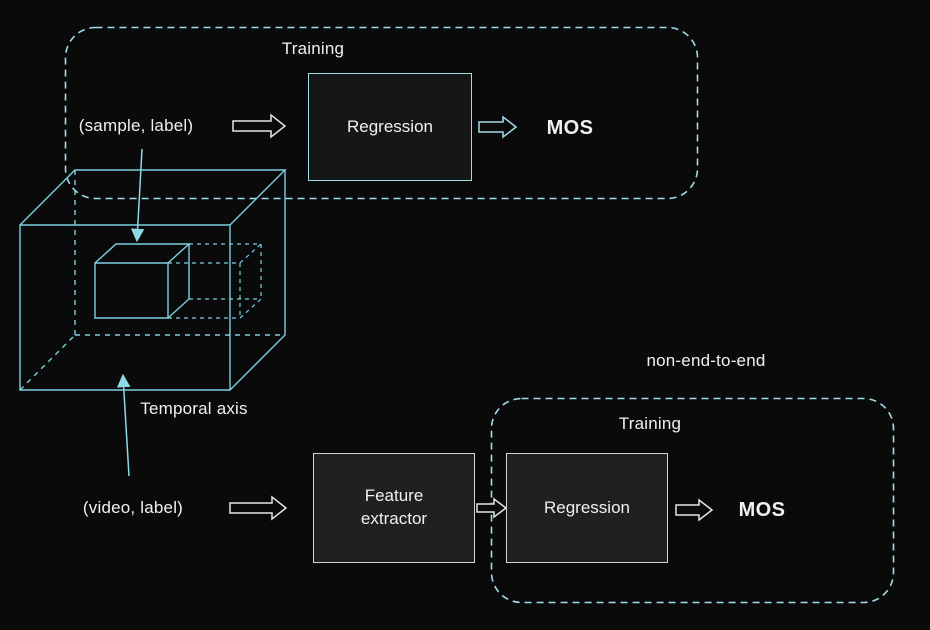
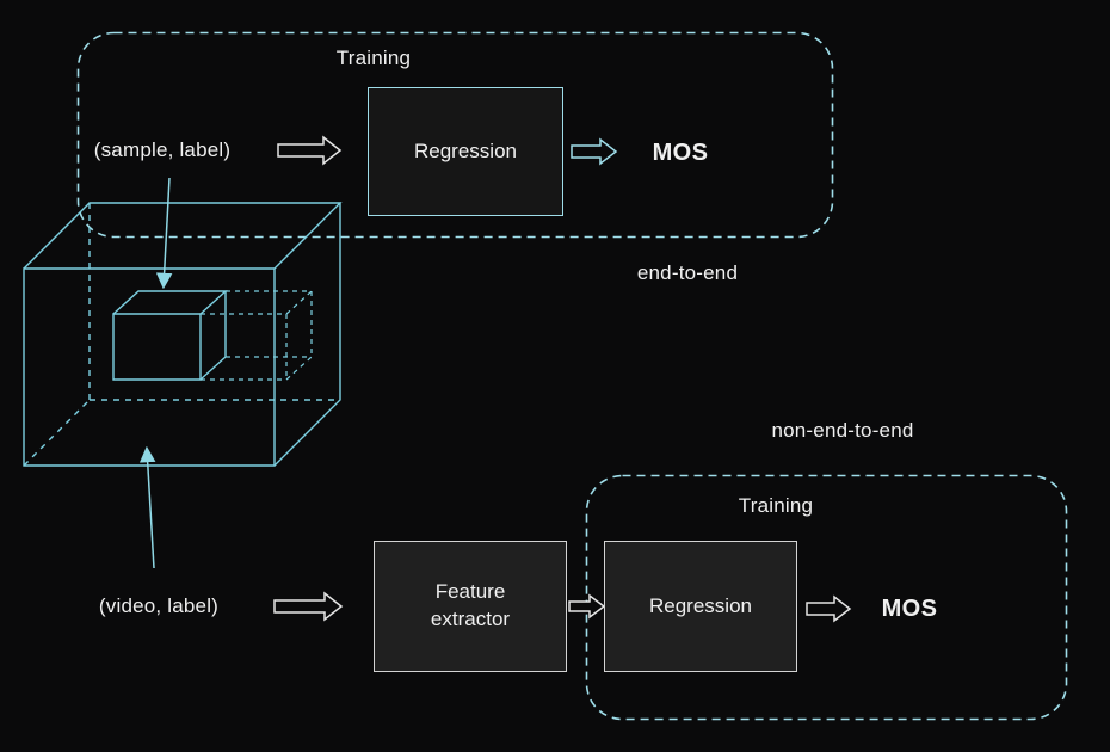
  Regression
  Feature extractor
  Regression
  Training
  (sample, label)
  MOS
+ end-to-end
  non-end-to-end
  Training
- Temporal axis
  (video, label)
  MOS
